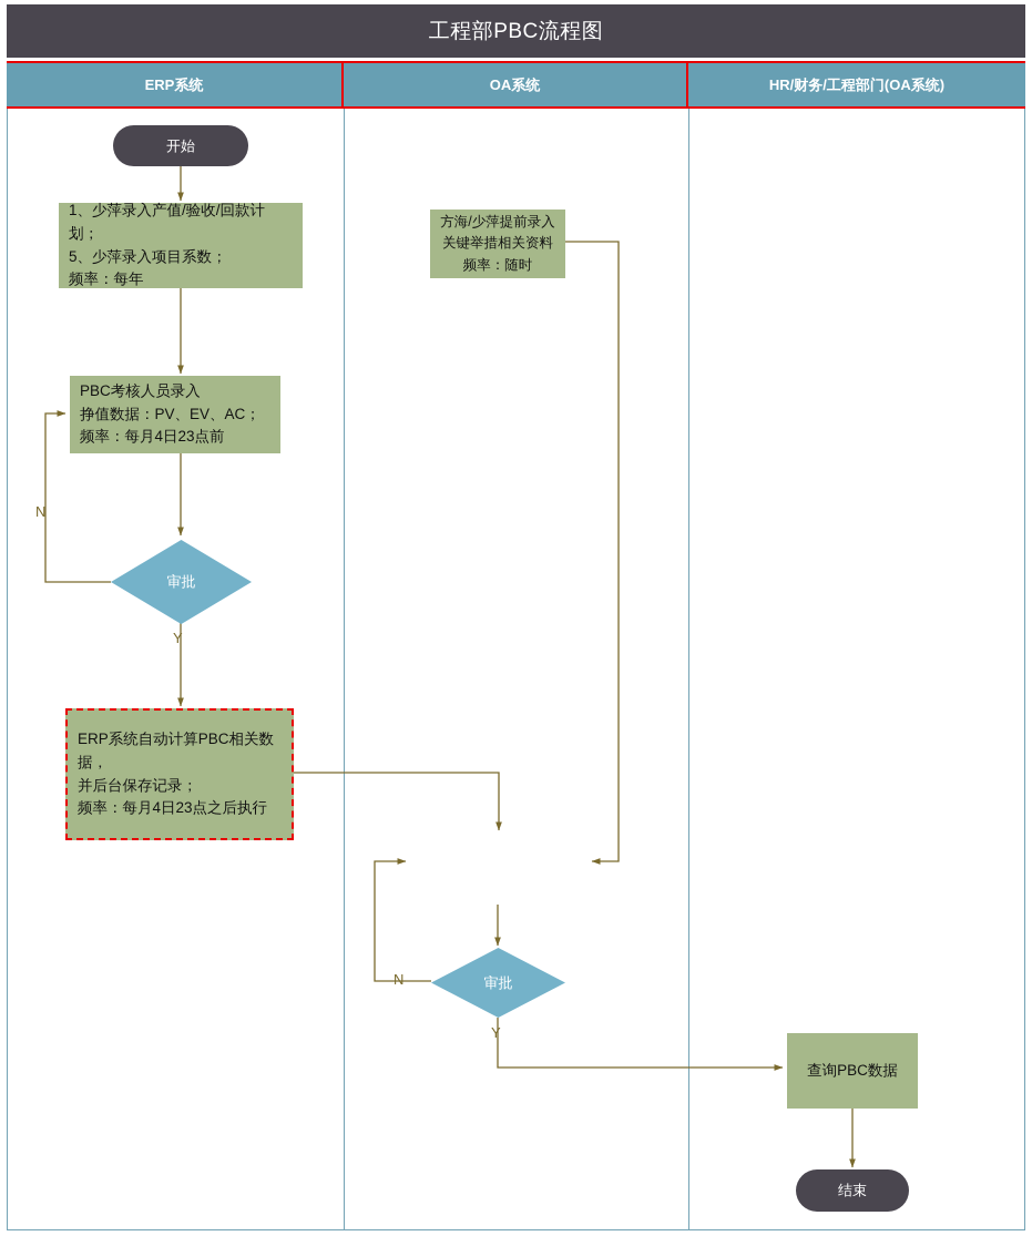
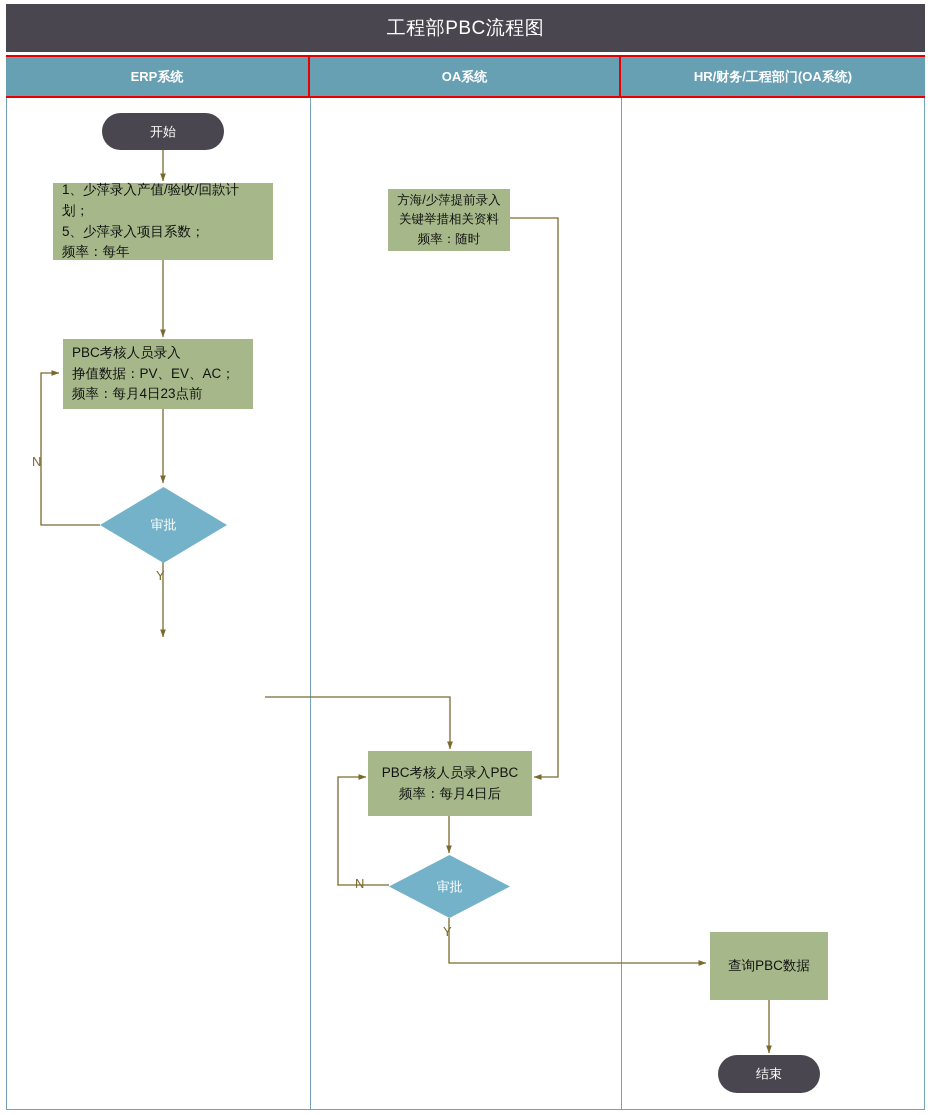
  工程部PBC流程图
  ERP系统
  OA系统
  HR/财务/工程部门(OA系统)
  N
  Y
  N
  Y
  开始
  1、少萍录入产值/验收/回款计划；
  5、少萍录入项目系数；
  频率：每年
  PBC考核人员录入
  挣值数据：PV、EV、AC；
  频率：每月4日23点前
  审批
- ERP系统自动计算PBC相关数据，
- 并后台保存记录；
- 频率：每月4日23点之后执行
  方海/少萍提前录入
  关键举措相关资料
  频率：随时
+ PBC考核人员录入PBC
+ 频率：每月4日后
  审批
  查询PBC数据
  结束
